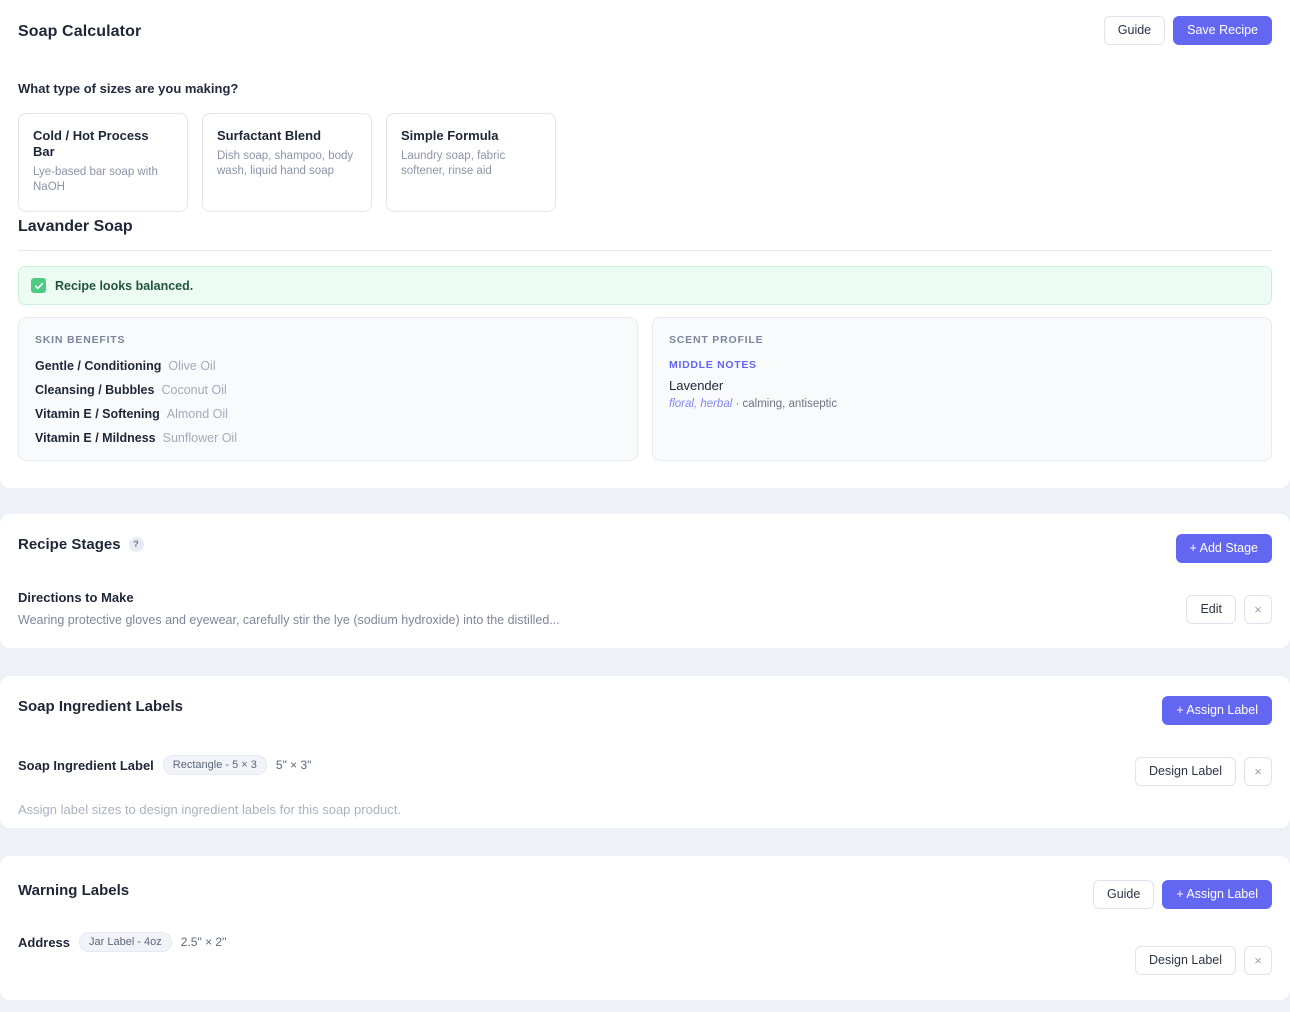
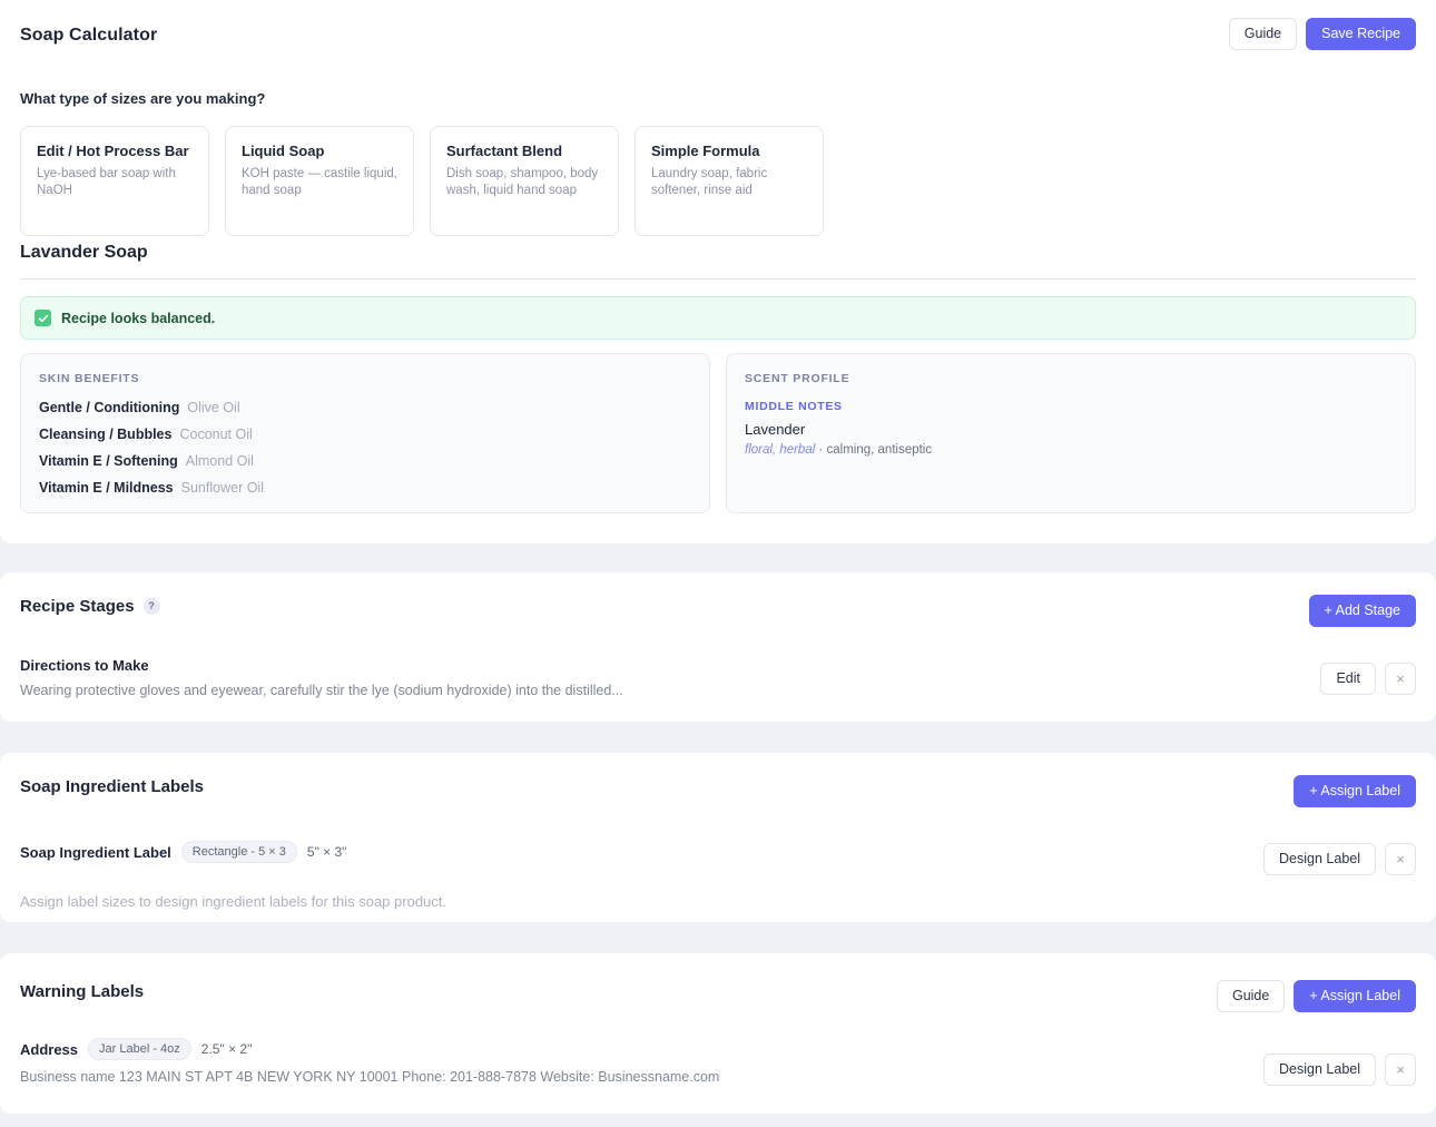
  Soap Calculator
  Guide
  Save Recipe
  What type of sizes are you making?
- Cold / Hot Process Bar
+ Edit / Hot Process Bar
  Lye-based bar soap with NaOH
+ Liquid Soap
+ KOH paste — castile liquid, hand soap
  Surfactant Blend
  Dish soap, shampoo, body wash, liquid hand soap
  Simple Formula
  Laundry soap, fabric softener, rinse aid
  Lavander Soap
  Recipe looks balanced.
  SKIN BENEFITS
  Gentle / Conditioning Olive Oil
  Cleansing / Bubbles Coconut Oil
  Vitamin E / Softening Almond Oil
  Vitamin E / Mildness Sunflower Oil
  SCENT PROFILE
  MIDDLE NOTES
  Lavender
  floral, herbal · calming, antiseptic
  Recipe Stages
  ?
  + Add Stage
  Directions to Make
  Wearing protective gloves and eyewear, carefully stir the lye (sodium hydroxide) into the distilled...
  Edit
  ×
  Soap Ingredient Labels
  + Assign Label
  Soap Ingredient Label
  Rectangle - 5 × 3
  5" × 3"
  Design Label
  ×
  Assign label sizes to design ingredient labels for this soap product.
  Warning Labels
  Guide
  + Assign Label
  Address
  Jar Label - 4oz
  2.5" × 2"
+ Business name 123 MAIN ST APT 4B NEW YORK NY 10001 Phone: 201-888-7878 Website: Businessname.com
  Design Label
  ×
